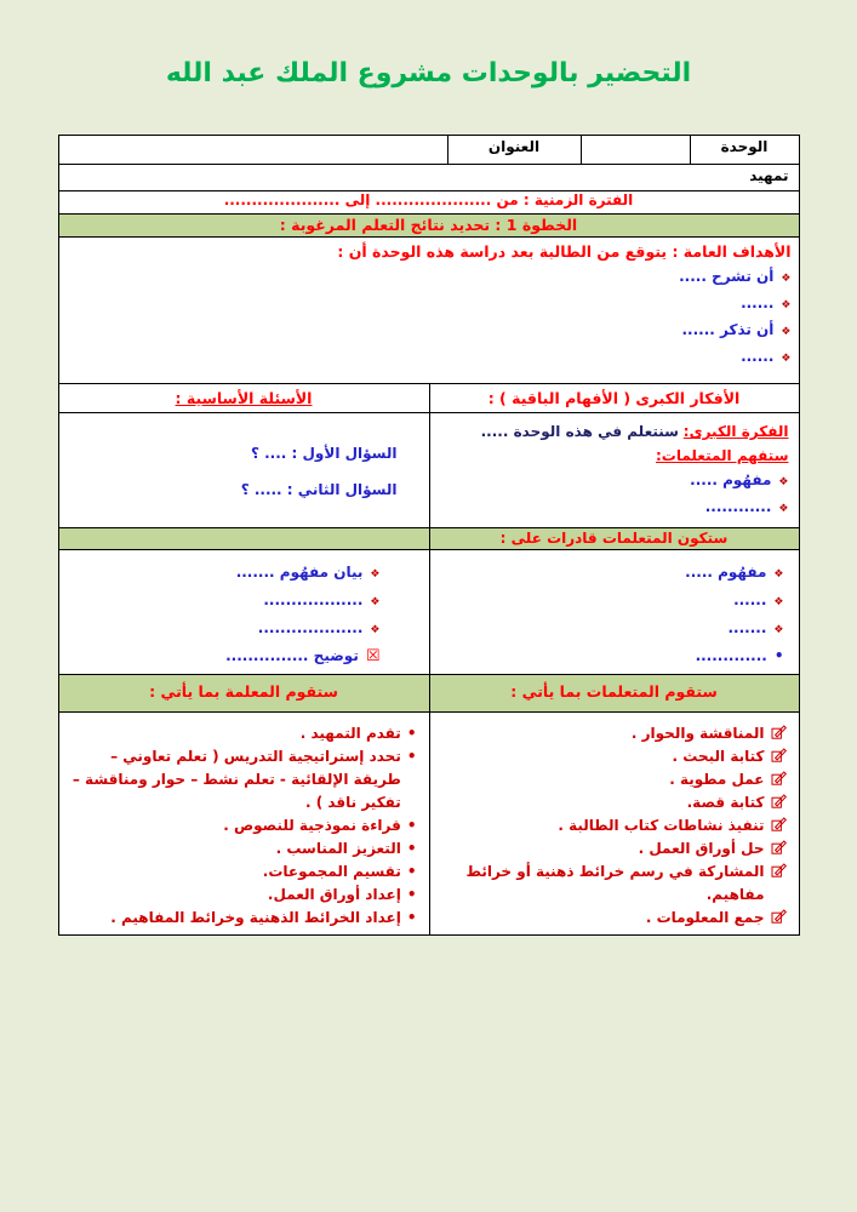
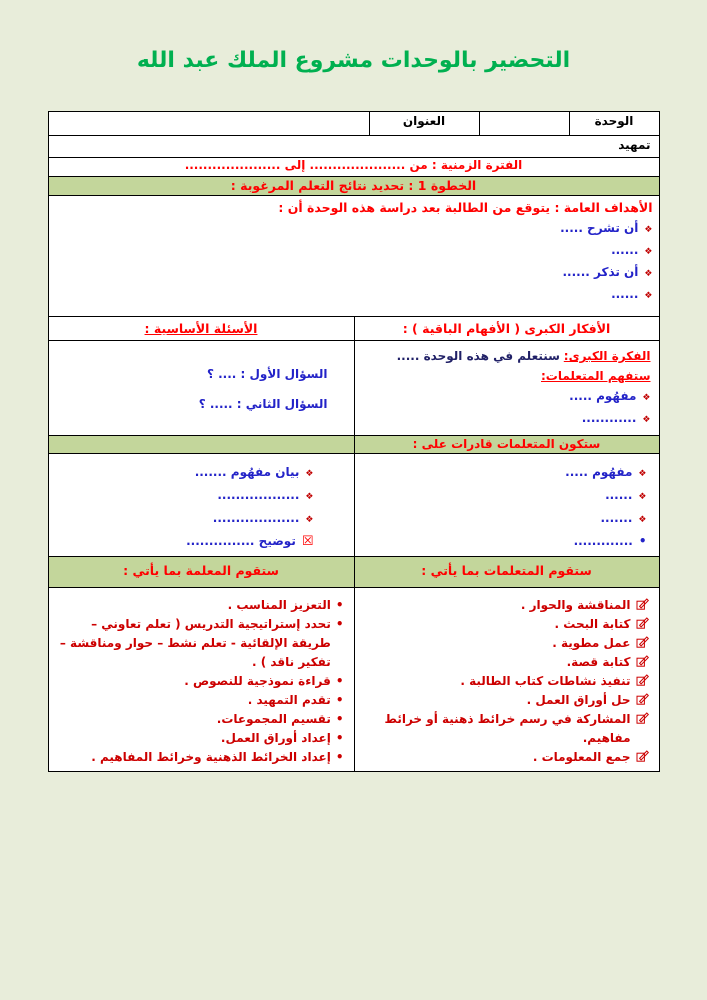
  التحضير بالوحدات مشروع الملك عبد الله
  الوحدة
  العنوان
  تمهيد
  الفترة الزمنية : من ..................... إلى .....................
  الخطوة 1 : تحديد نتائج التعلم المرغوبة :
  الأهداف العامة : يتوقع من الطالبة بعد دراسة هذه الوحدة أن :
  ❖
  أن تشرح .....
  ❖
  ......
  ❖
  أن تذكر ......
  ❖
  ......
  الأفكار الكبرى ( الأفهام الباقية ) :
  الأسئلة الأساسية :
  الفكرة الكبرى: سنتعلم في هذه الوحدة .....
  ستفهم المتعلمات:
  ❖
  مفهُوم .....
  ❖
  ............
  السؤال الأول : .... ؟
  السؤال الثاني : ..... ؟
  ستكون المتعلمات قادرات على :
  ❖
  مفهُوم .....
  ❖
  ......
  ❖
  .......
  •
  .............
  ❖
  بيان مفهُوم .......
  ❖
  ..................
  ❖
  ...................
  ☒
  توضيح ...............
  ستقوم المتعلمات بما يأتي :
  ستقوم المعلمة بما يأتي :
  المناقشة والحوار .
  كتابة البحث .
  عمل مطوية .
  كتابة قصة.
  تنفيذ نشاطات كتاب الطالبة .
  حل أوراق العمل .
  المشاركة في رسم خرائط ذهنية أو خرائط مفاهيم.
  جمع المعلومات .
  •
- تقدم التمهيد .
+ التعزيز المناسب .
  •
  تحدد إستراتيجية التدريس ( تعلم تعاوني – طريقة الإلقائية - تعلم نشط – حوار ومناقشة – تفكير ناقد ) .
  •
  قراءة نموذجية للنصوص .
  •
- التعزيز المناسب .
+ تقدم التمهيد .
  •
  تقسيم المجموعات.
  •
  إعداد أوراق العمل.
  •
  إعداد الخرائط الذهنية وخرائط المفاهيم .
